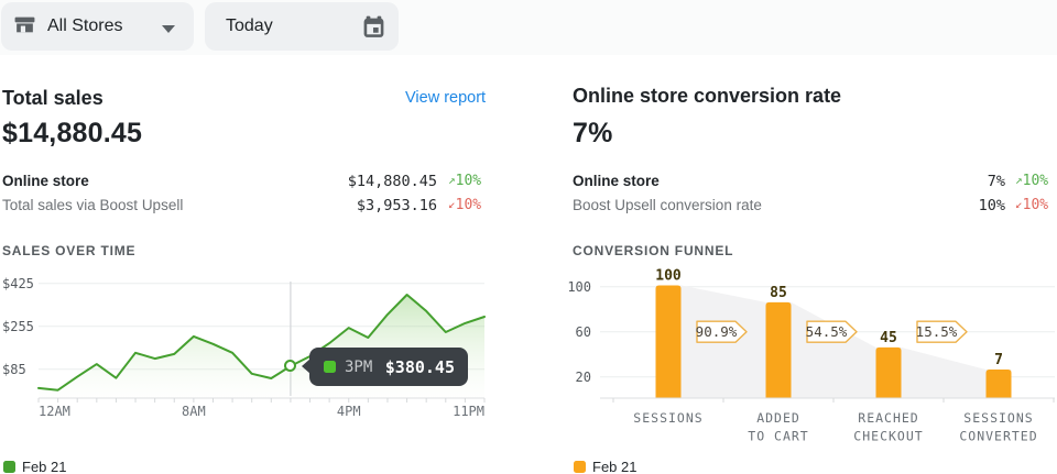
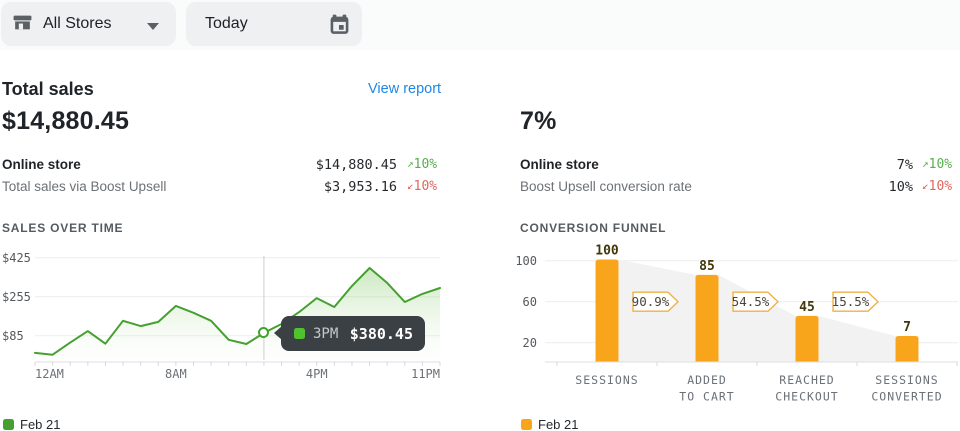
  All Stores
  Today
  Total sales
  View report
  $14,880.45
  Online store
  $14,880.45
  ↗10%
  Total sales via Boost Upsell
  $3,953.16
  ↙10%
  SALES OVER TIME
  $425
  $255
  $85
  12AM
  8AM
  4PM
  11PM
  3PM
  $380.45
  Feb 21
- Online store conversion rate
  7%
  Online store
  7%
  ↗10%
  Boost Upsell conversion rate
  10%
  ↙10%
  CONVERSION FUNNEL
  100
  60
  20
  100
  85
  45
  7
  90.9%
  54.5%
  15.5%
  SESSIONS
  ADDED
  TO CART
  REACHED
  CHECKOUT
  SESSIONS
  CONVERTED
  Feb 21
